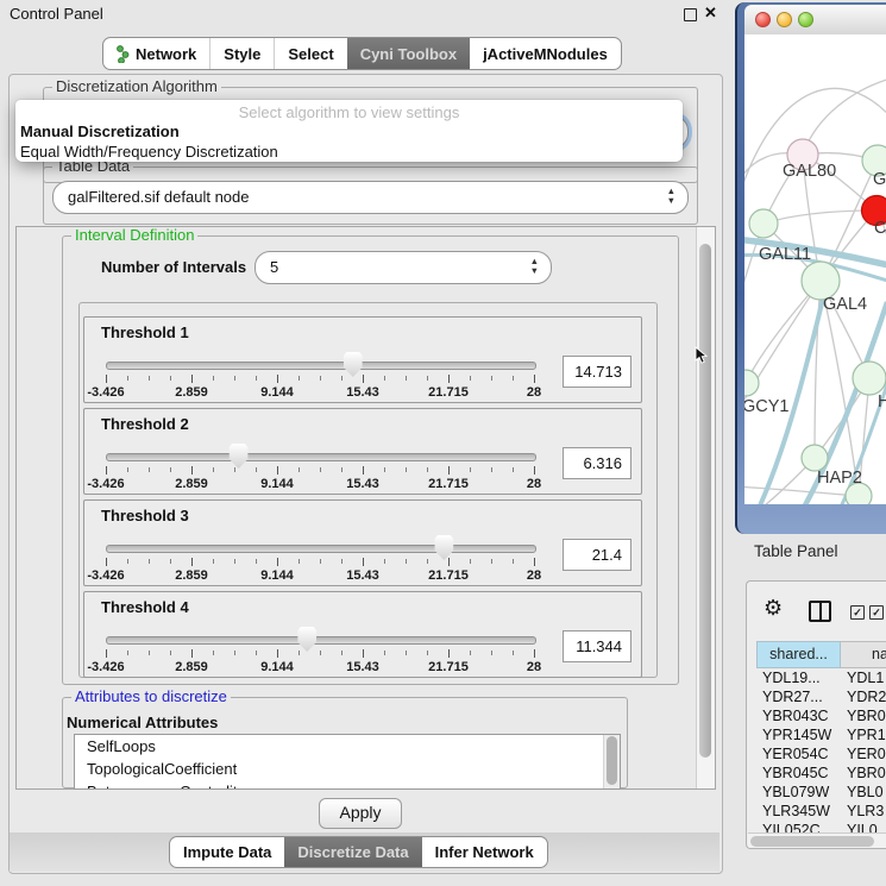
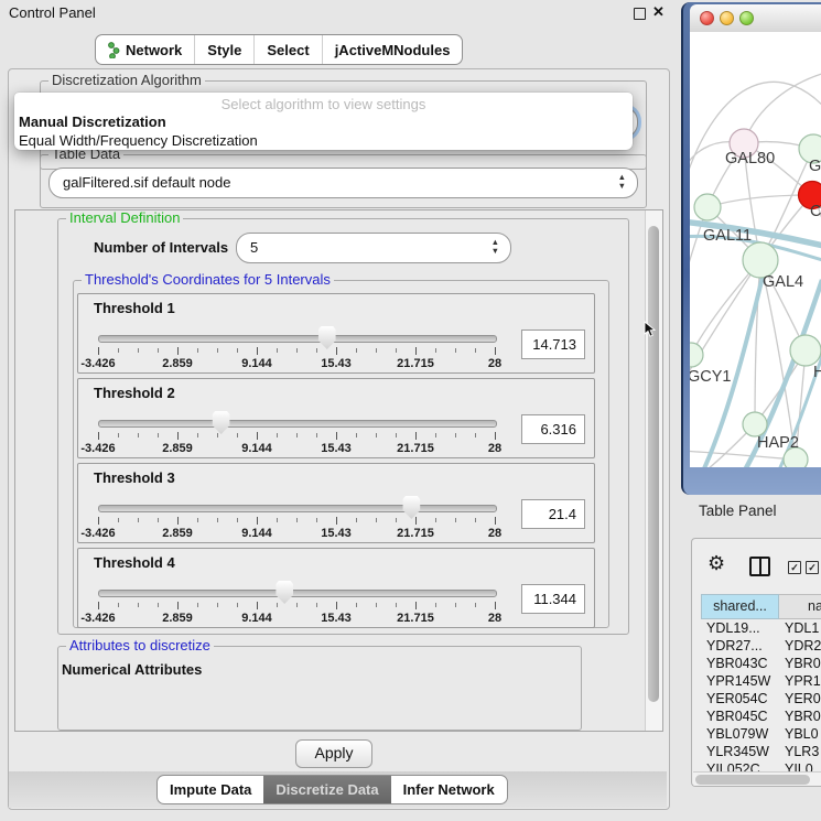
  Control Panel
  ✕
  Network
  Style
  Select
- Cyni Toolbox
  jActiveMNodules
  Discretization Algorithm
  Select algorithm to view settings
  Manual Discretization
  Equal Width/Frequency Discretization
  Table Data
  galFiltered.sif default node
  ▲
  ▼
  Interval Definition
  Number of Intervals
  5
  ▲
  ▼
+ Threshold's Coordinates for 5 Intervals
  Threshold 1
  -3.426
  2.859
  9.144
  15.43
  21.715
  28
  14.713
  Threshold 2
  -3.426
  2.859
  9.144
  15.43
  21.715
  28
  6.316
  Threshold 3
  -3.426
  2.859
  9.144
  15.43
  21.715
  28
  21.4
  Threshold 4
  -3.426
  2.859
  9.144
  15.43
  21.715
  28
  11.344
  Attributes to discretize
  Numerical Attributes
- SelfLoops
- TopologicalCoefficient
  Apply
  Impute Data
  Discretize Data
  Infer Network
  GAL80
  GAL11
  C
  GAL4
  GCY1
  H
  HAP2
  Table Panel
  ⚙
  ✓
  ✓
  shared...
  na
  YDL19...
  YDL1
  YDR27...
  YDR2
  YBR043C
  YBR0
  YPR145W
  YPR1
  YER054C
  YER0
  YBR045C
  YBR0
  YBL079W
  YBL0
  YLR345W
  YLR3
  YIL052C
  YIL0
